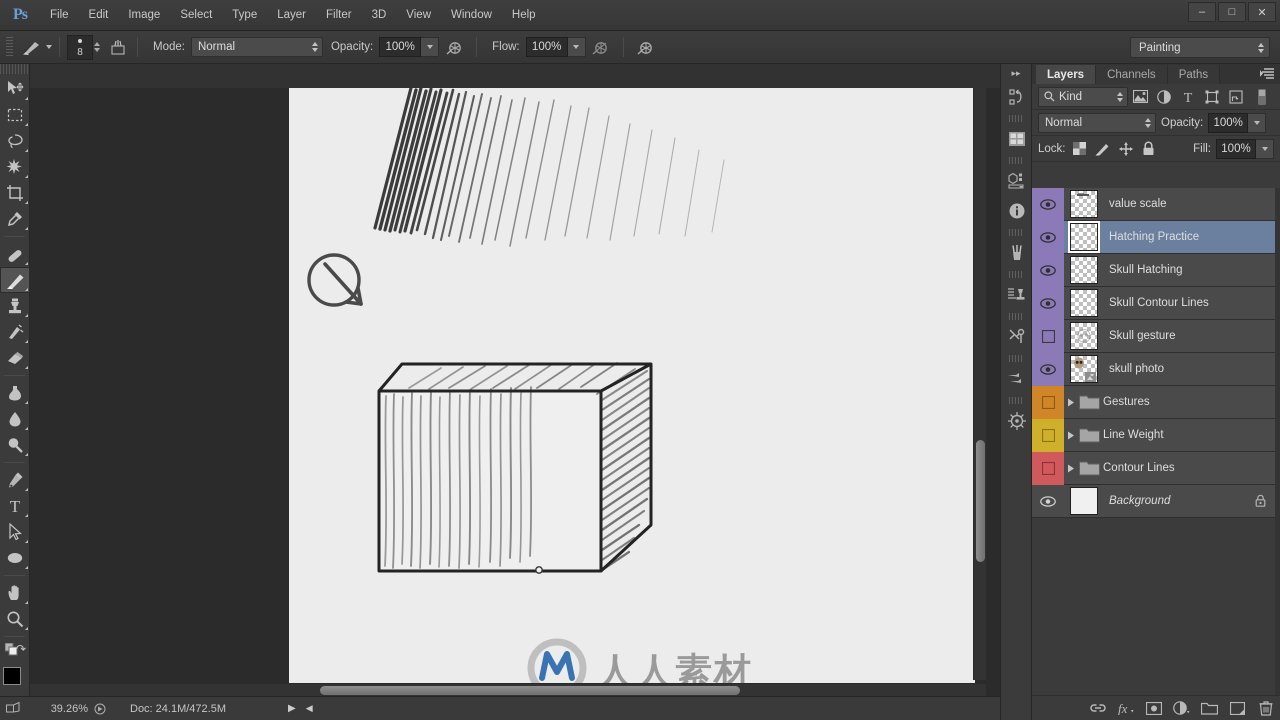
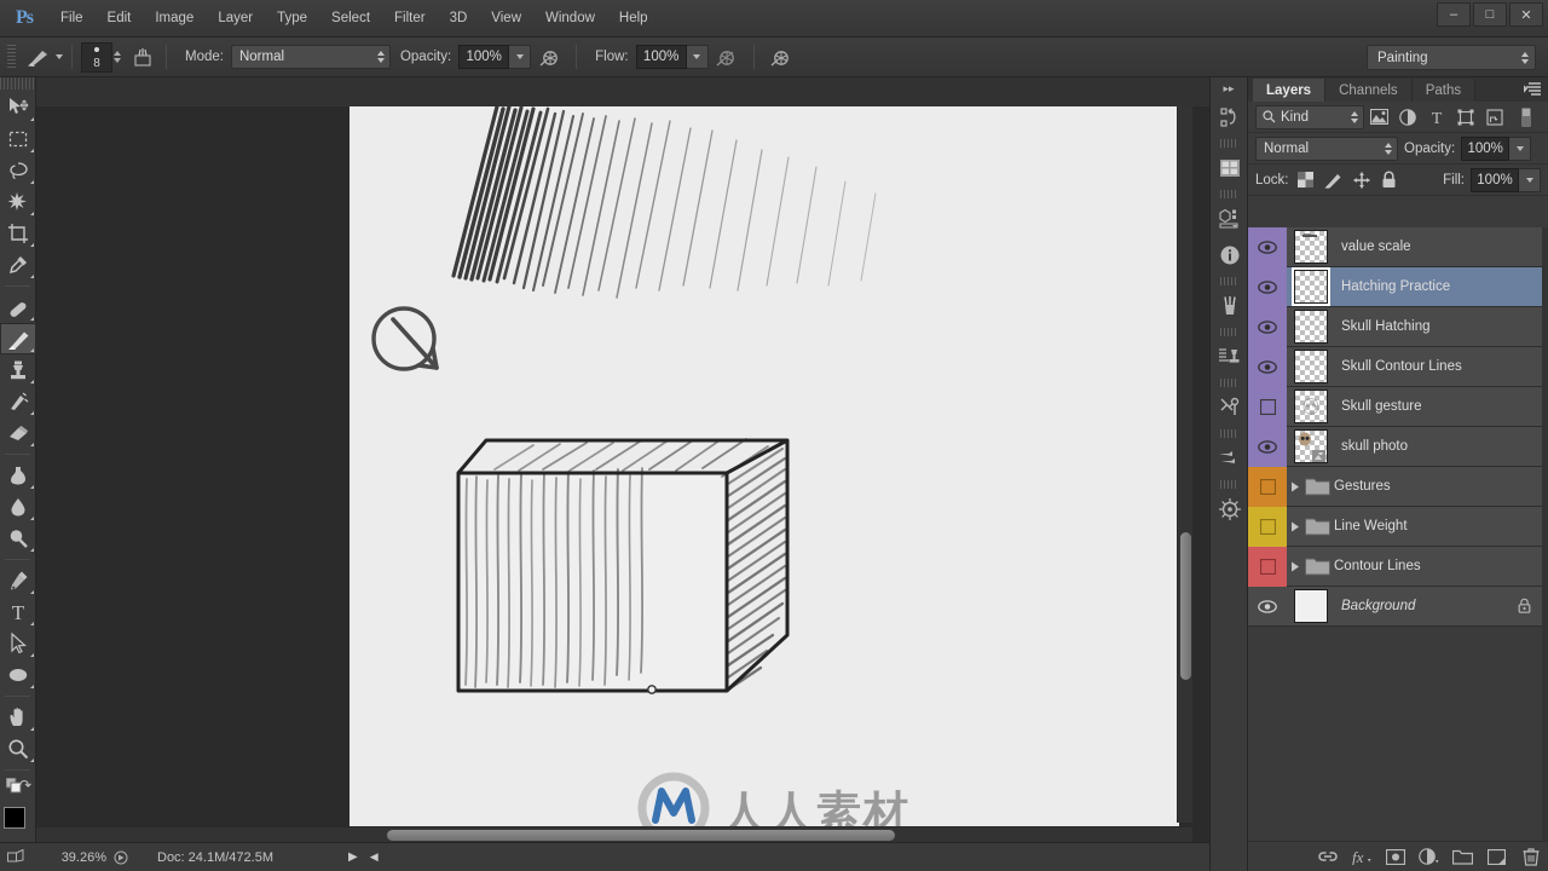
  Ps
  File
  Edit
  Image
- Select
+ Layer
  Type
- Layer
+ Select
  Filter
  3D
  View
  Window
  Help
  –
  □
  ✕
  8
  Mode:
  Normal
  Opacity:
  100%
  Flow:
  100%
  Painting
  T
  ↷
  人人素材
  39.26%
  Doc: 24.1M/472.5M
  ▶
  ◀
  ▸▸
  Layers
  Channels
  Paths
  Kind
  T
  Normal
  Opacity:
  100%
  Lock:
  Fill:
  100%
  value scale
  Hatching Practice
  Skull Hatching
  Skull Contour Lines
  Skull gesture
  skull photo
  Gestures
  Line Weight
  Contour Lines
  Background
  fx
